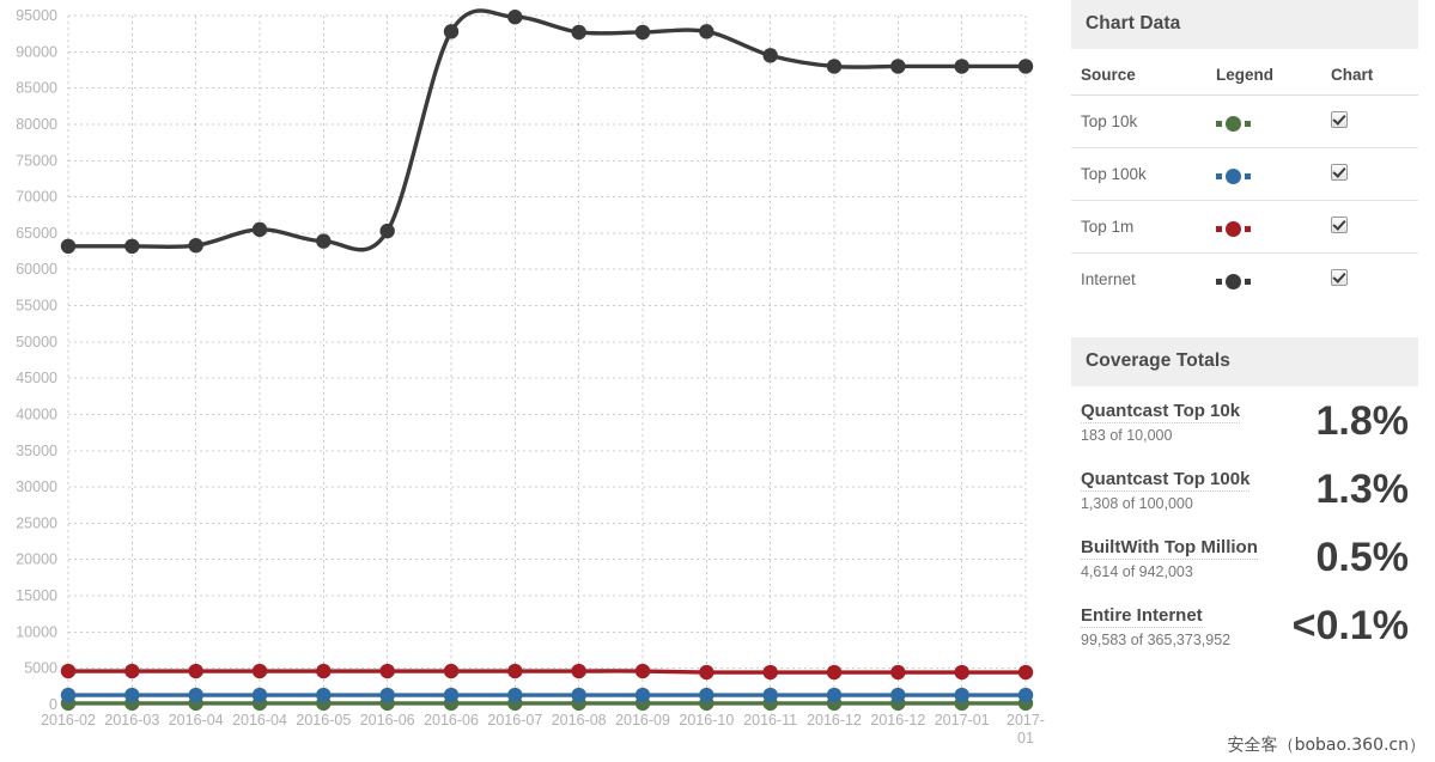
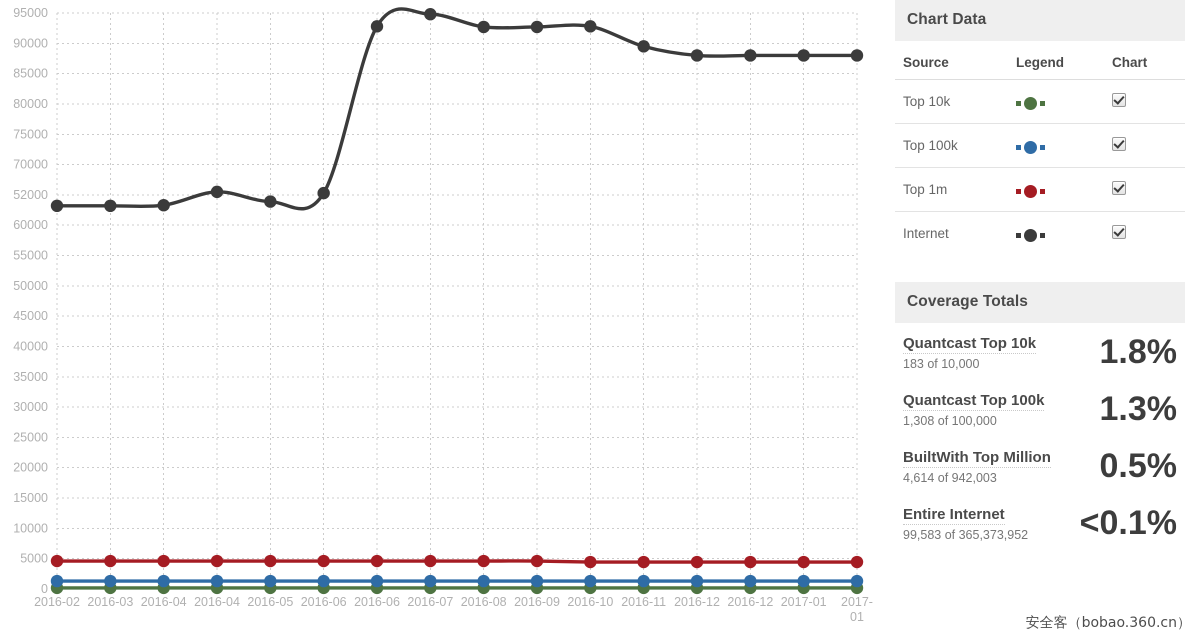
  95000
  90000
  85000
  80000
  75000
  70000
- 65000
+ 52000
  60000
  55000
  50000
  45000
  40000
  35000
  30000
  25000
  20000
  15000
  10000
  5000
  0
  2016-02
  2016-03
  2016-04
  2016-04
  2016-05
  2016-06
  2016-06
  2016-07
  2016-08
  2016-09
  2016-10
  2016-11
  2016-12
  2016-12
  2017-01
  2017- 01
  Chart Data
  Source	Legend	Chart
  Top 10k
  Top 100k
  Top 1m
  Internet
  Coverage Totals
  Quantcast Top 10k
  183 of 10,000
  1.8%
  Quantcast Top 100k
  1,308 of 100,000
  1.3%
  BuiltWith Top Million
  4,614 of 942,003
  0.5%
  Entire Internet
  99,583 of 365,373,952
  <0.1%
  安全客（bobao.360.cn）
